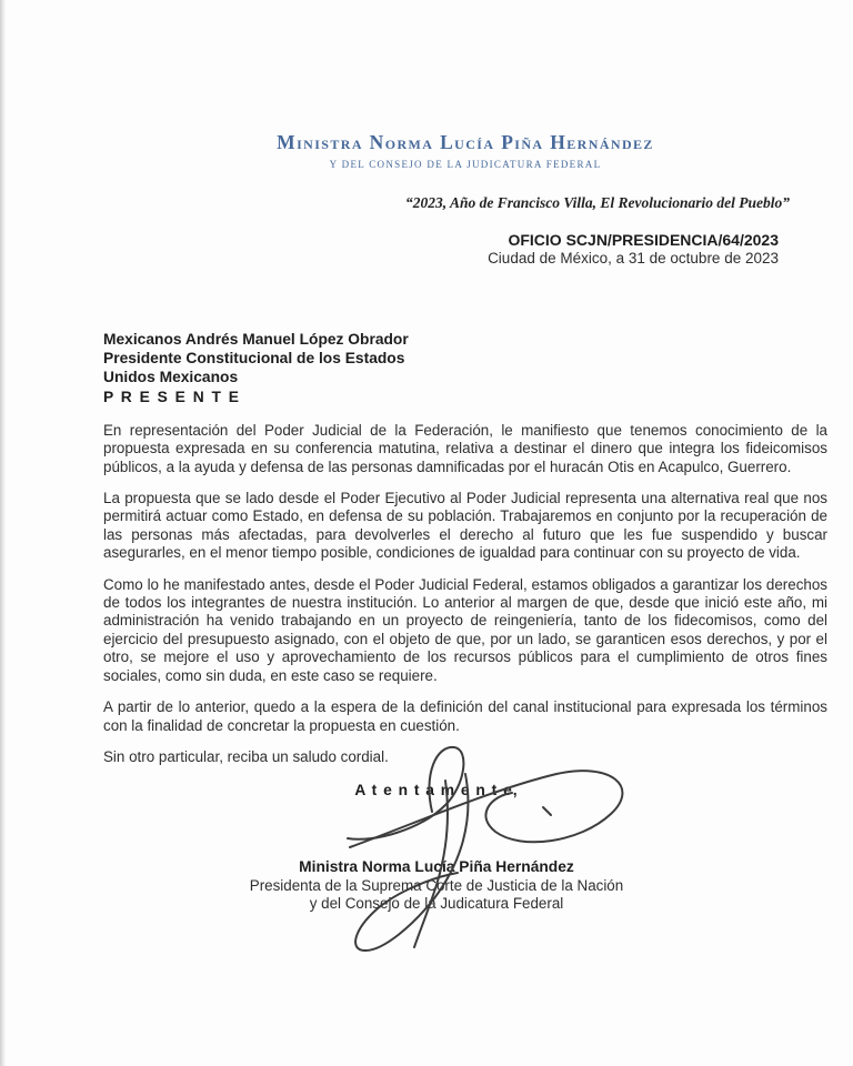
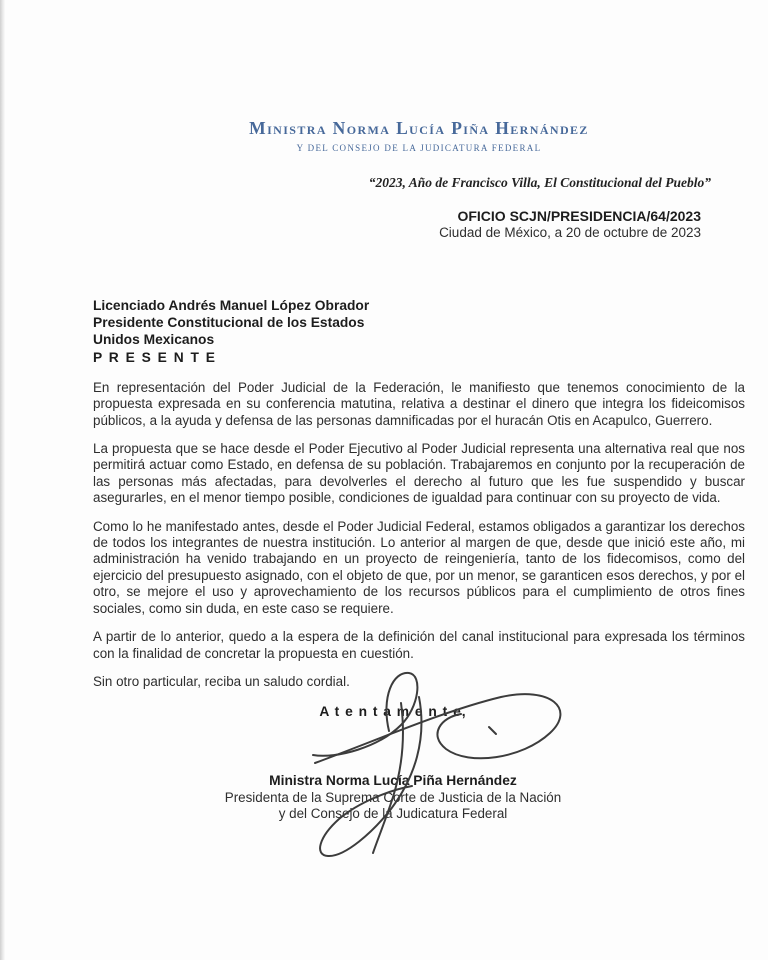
  Ministra Norma Lucía Piña Hernández
  Y DEL CONSEJO DE LA JUDICATURA FEDERAL
- “2023, Año de Francisco Villa, El Revolucionario del Pueblo”
+ “2023, Año de Francisco Villa, El Constitucional del Pueblo”
  OFICIO SCJN/PRESIDENCIA/64/2023
- Ciudad de México, a 31 de octubre de 2023
+ Ciudad de México, a 20 de octubre de 2023
- Mexicanos Andrés Manuel López Obrador
+ Licenciado Andrés Manuel López Obrador
  Presidente Constitucional de los Estados
  Unidos Mexicanos
  P R E S E N T E
  En representación del Poder Judicial de la Federación, le manifiesto que tenemos conocimiento de la propuesta expresada en su conferencia matutina, relativa a destinar el dinero que integra los fideicomisos públicos, a la ayuda y defensa de las personas damnificadas por el huracán Otis en Acapulco, Guerrero.
- La propuesta que se lado desde el Poder Ejecutivo al Poder Judicial representa una alternativa real que nos permitirá actuar como Estado, en defensa de su población. Trabajaremos en conjunto por la recuperación de las personas más afectadas, para devolverles el derecho al futuro que les fue suspendido y buscar asegurarles, en el menor tiempo posible, condiciones de igualdad para continuar con su proyecto de vida.
+ La propuesta que se hace desde el Poder Ejecutivo al Poder Judicial representa una alternativa real que nos permitirá actuar como Estado, en defensa de su población. Trabajaremos en conjunto por la recuperación de las personas más afectadas, para devolverles el derecho al futuro que les fue suspendido y buscar asegurarles, en el menor tiempo posible, condiciones de igualdad para continuar con su proyecto de vida.
- Como lo he manifestado antes, desde el Poder Judicial Federal, estamos obligados a garantizar los derechos de todos los integrantes de nuestra institución. Lo anterior al margen de que, desde que inició este año, mi administración ha venido trabajando en un proyecto de reingeniería, tanto de los fidecomisos, como del ejercicio del presupuesto asignado, con el objeto de que, por un lado, se garanticen esos derechos, y por el otro, se mejore el uso y aprovechamiento de los recursos públicos para el cumplimiento de otros fines sociales, como sin duda, en este caso se requiere.
+ Como lo he manifestado antes, desde el Poder Judicial Federal, estamos obligados a garantizar los derechos de todos los integrantes de nuestra institución. Lo anterior al margen de que, desde que inició este año, mi administración ha venido trabajando en un proyecto de reingeniería, tanto de los fidecomisos, como del ejercicio del presupuesto asignado, con el objeto de que, por un menor, se garanticen esos derechos, y por el otro, se mejore el uso y aprovechamiento de los recursos públicos para el cumplimiento de otros fines sociales, como sin duda, en este caso se requiere.
  A partir de lo anterior, quedo a la espera de la definición del canal institucional para expresada los términos con la finalidad de concretar la propuesta en cuestión.
  Sin otro particular, reciba un saludo cordial.
  A t e n t a m e n t e,
  Ministra Norma Lucía Piña Hernández
  Presidenta de la Suprem Corte de Justicia de la Nación
  y del Consjo de la Judicatura Federal
